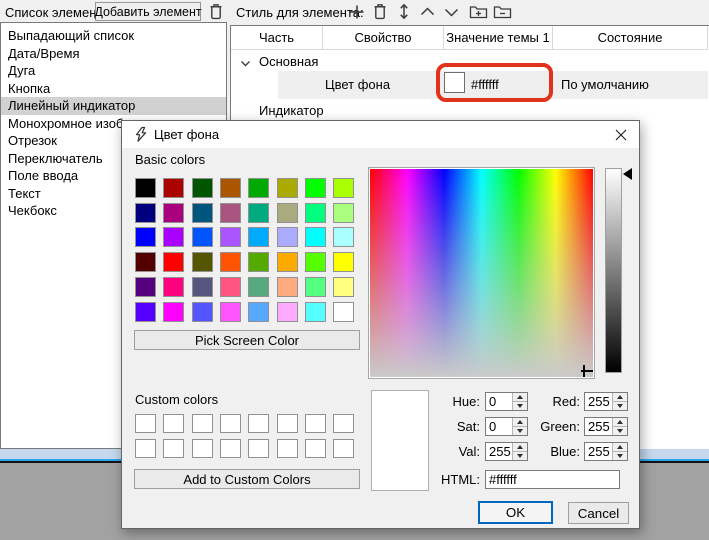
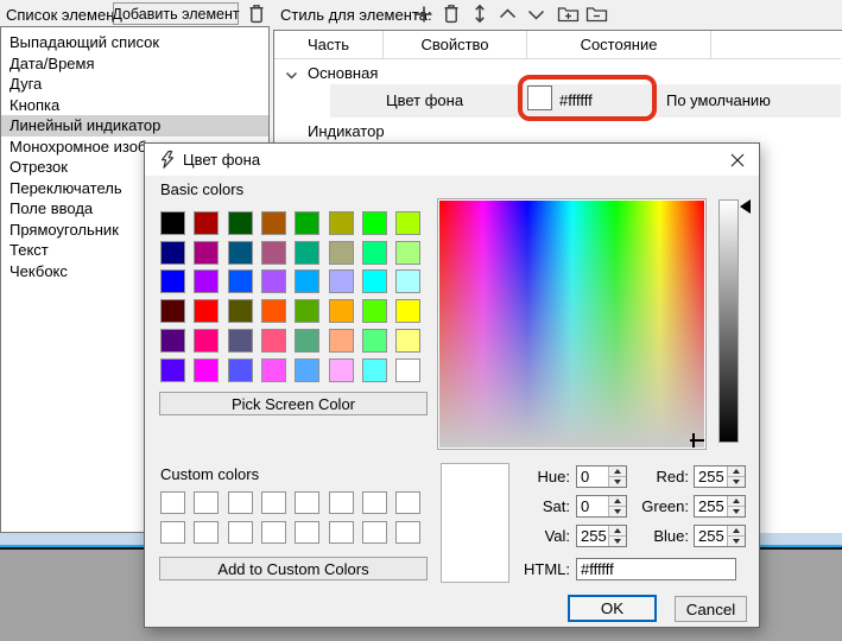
  Список элемен
  Добавить элемент
  Стиль для элемент:
  Выпадающий список
  Дата/Время
  Дуга
  Кнопка
  Линейный индикатор
  Отрезок
  Переключатель
  Поле ввода
+ Прямоугольник
  Текст
  Чекбокс
  Часть
  Свойство
- Значение темы 1
  Состояние
  Основная
  Цвет фона
  #ffffff
  По умолчанию
  Индикатор
  Цвет фона
  Basic colors
  Pick Screen Color
  Custom colors
  Add to Custom Colors
  Hue:
  0
  Sat:
  0
  Val:
  255
  Red:
  255
  Green:
  255
  Blue:
  255
  HTML:
  #ffffff
  OK
  Cancel
